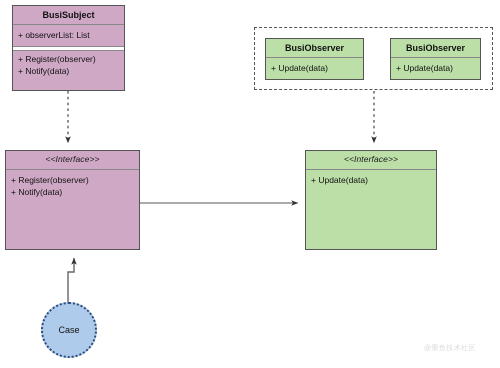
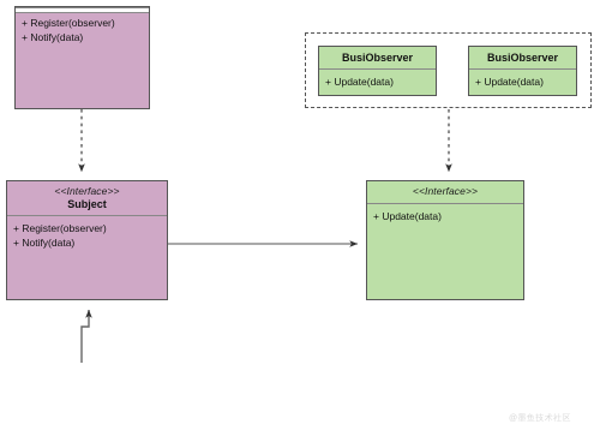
- BusiSubject
- + observerList: List
  + Register(observer)
  + Notify(data)
  <<Interface>>
+ Subject
  + Register(observer)
  + Notify(data)
  <<Interface>>
  + Update(data)
  BusiObserver
  + Update(data)
  BusiObserver
  + Update(data)
- Case
